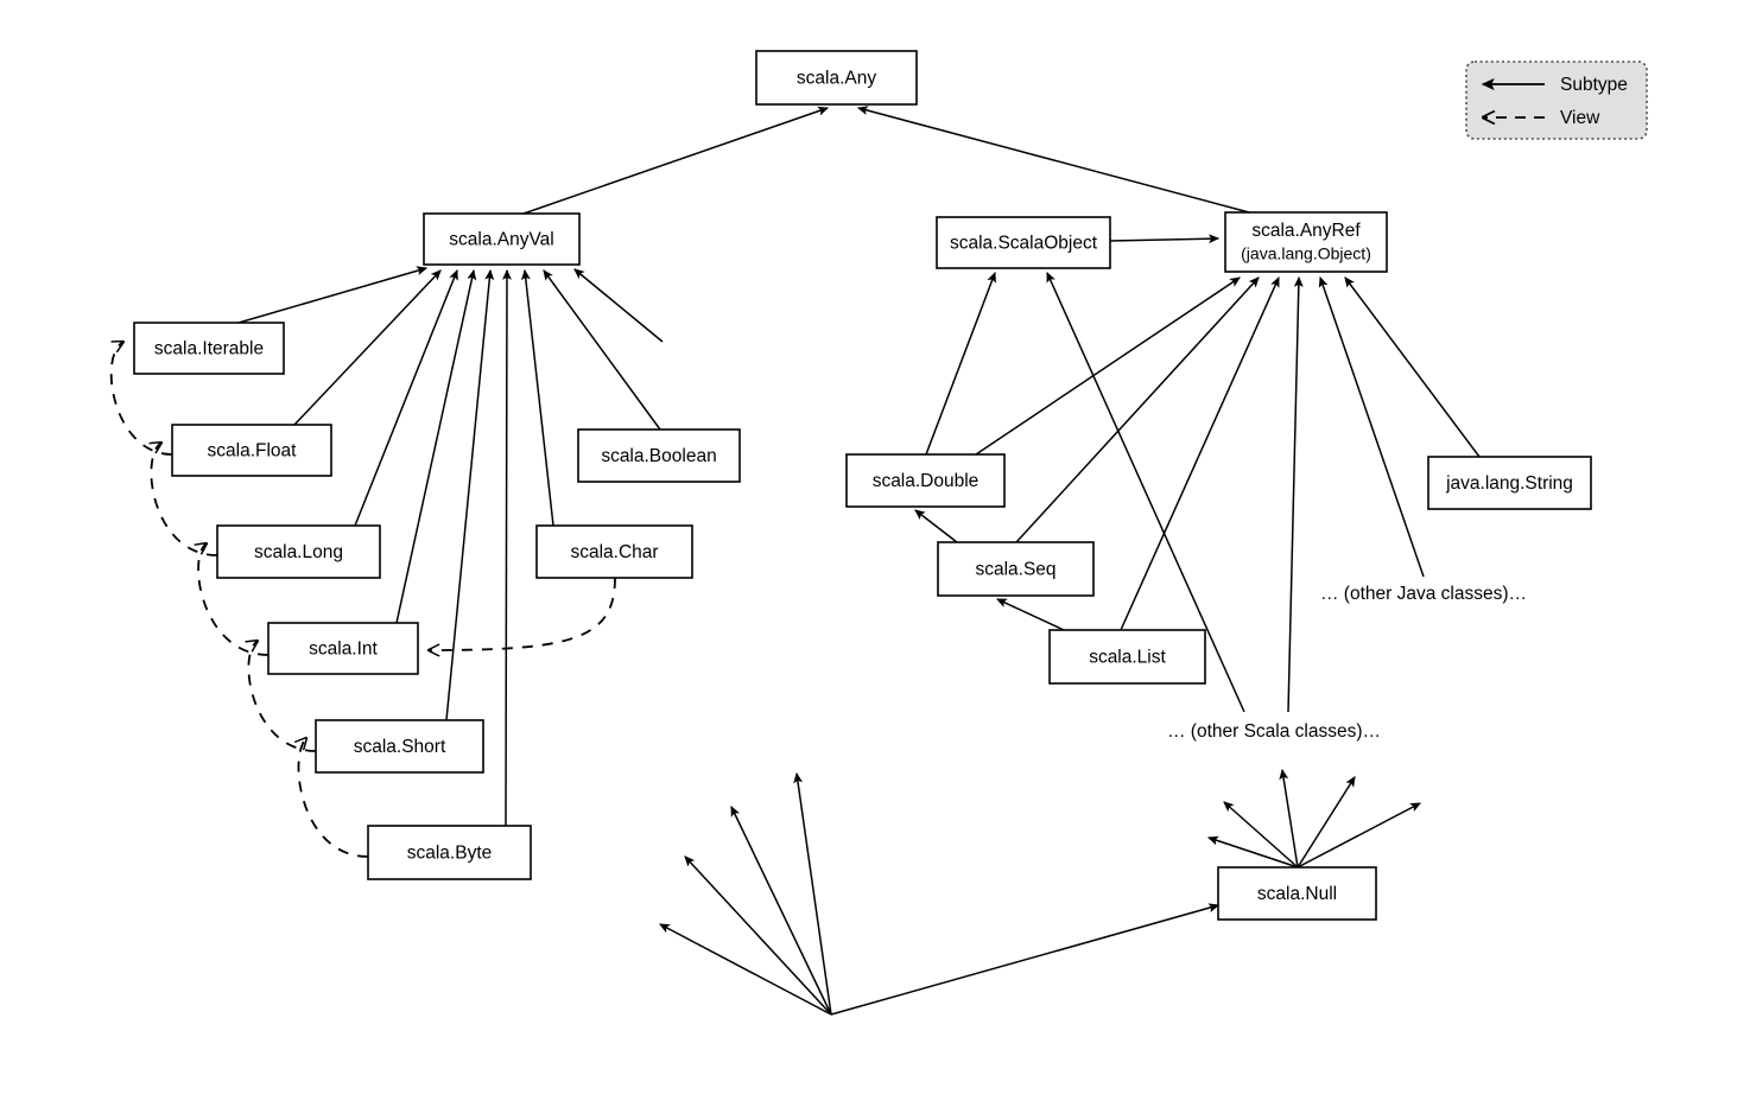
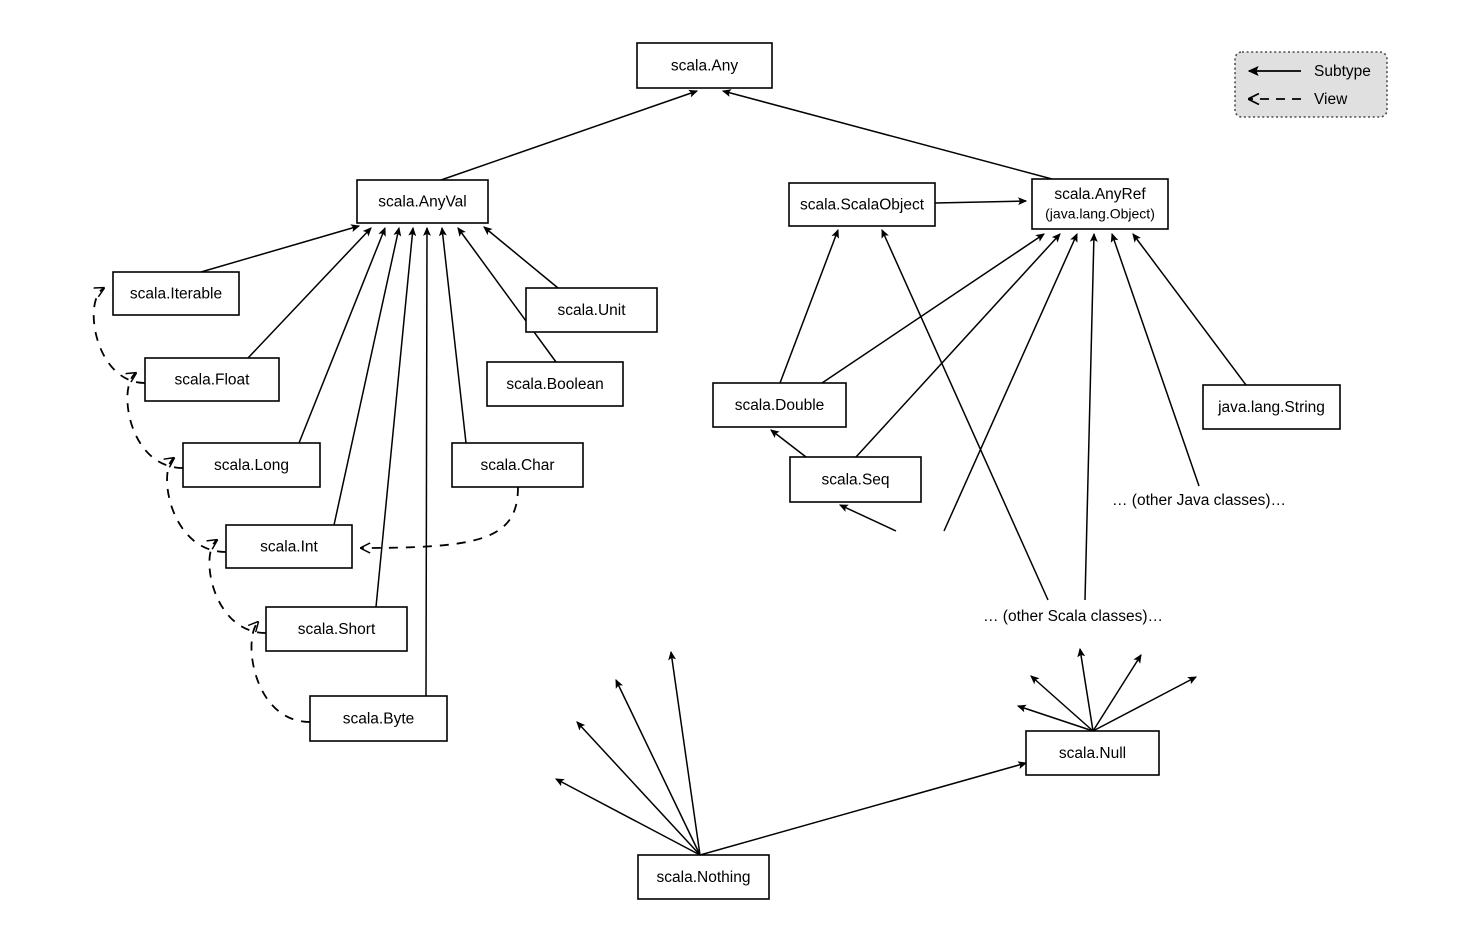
  scala.Any
  scala.AnyVal
  scala.ScalaObject
  scala.AnyRef
  (java.lang.Object)
  scala.Iterable
+ scala.Unit
  scala.Float
  scala.Boolean
  scala.Double
  java.lang.String
  scala.Long
  scala.Char
  scala.Seq
  scala.Int
- scala.List
  scala.Short
  scala.Byte
  scala.Null
+ scala.Nothing
  … (other Java classes)…
  … (other Scala classes)…
  Subtype
  View
